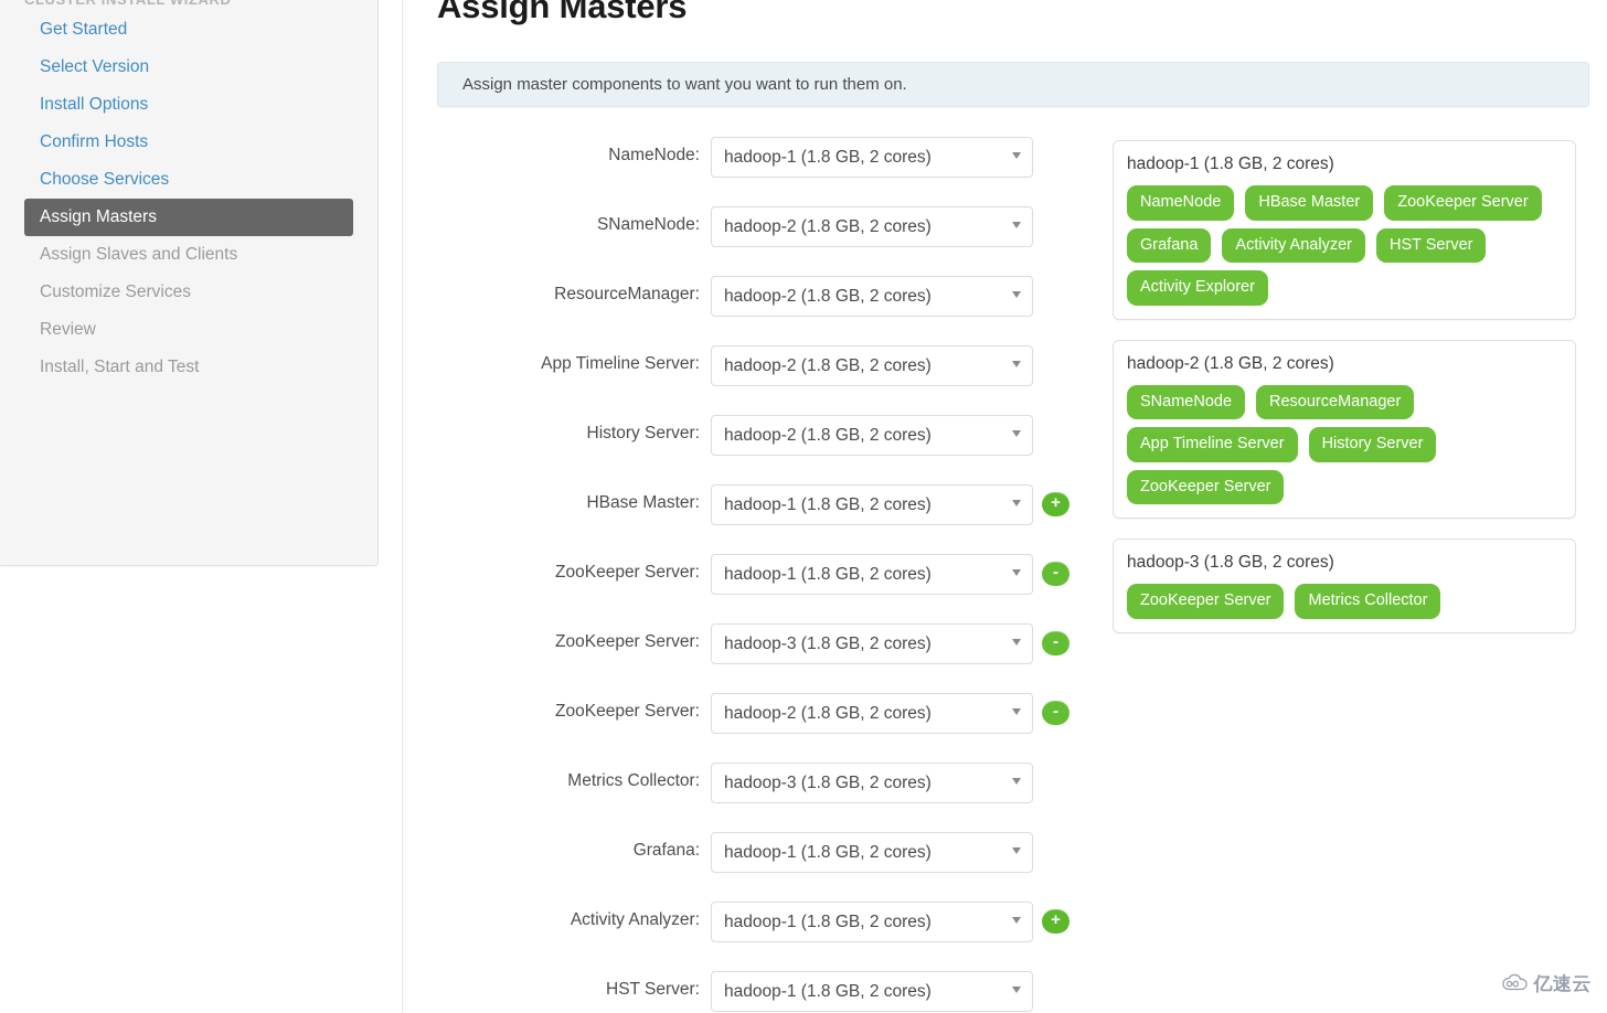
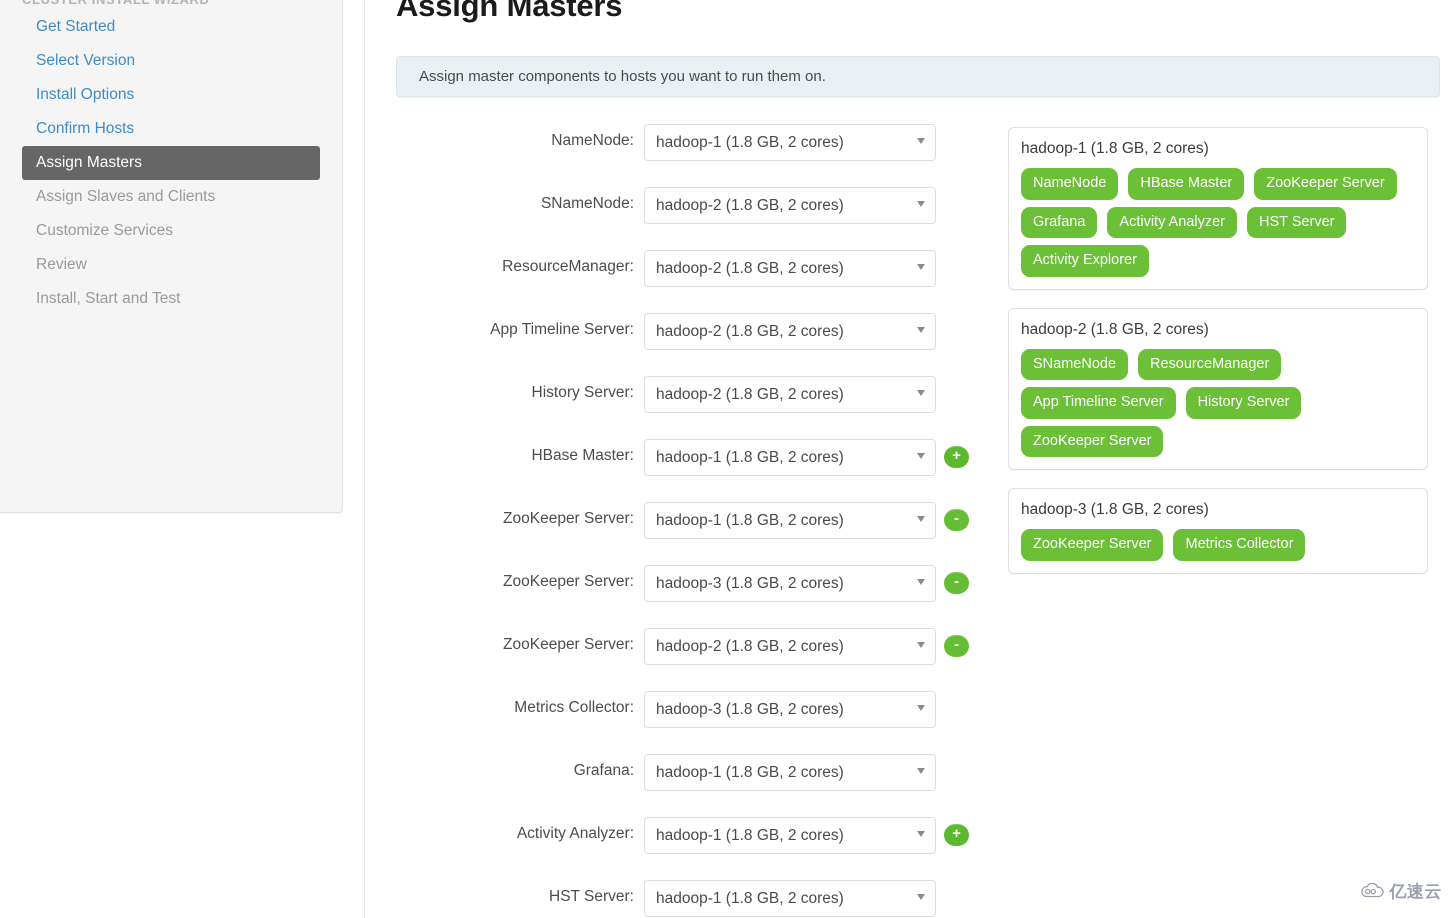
  Get Started
  Select Version
  Install Options
  Confirm Hosts
- Choose Services
  Assign Masters
  Assign Slaves and Clients
  Customize Services
  Review
  Install, Start and Test
  Assign Masters
- Assign master components to want you want to run them on.
+ Assign master components to hosts you want to run them on.
  NameNode:
  hadoop-1 (1.8 GB, 2 cores)
  SNameNode:
  hadoop-2 (1.8 GB, 2 cores)
  ResourceManager:
  hadoop-2 (1.8 GB, 2 cores)
  App Timeline Server:
  hadoop-2 (1.8 GB, 2 cores)
  History Server:
  hadoop-2 (1.8 GB, 2 cores)
  HBase Master:
  hadoop-1 (1.8 GB, 2 cores)
  +
  ZooKeeper Server:
  hadoop-1 (1.8 GB, 2 cores)
  -
  ZooKeeper Server:
  hadoop-3 (1.8 GB, 2 cores)
  -
  ZooKeeper Server:
  hadoop-2 (1.8 GB, 2 cores)
  -
  Metrics Collector:
  hadoop-3 (1.8 GB, 2 cores)
  Grafana:
  hadoop-1 (1.8 GB, 2 cores)
  Activity Analyzer:
  hadoop-1 (1.8 GB, 2 cores)
  +
  HST Server:
  hadoop-1 (1.8 GB, 2 cores)
  hadoop-1 (1.8 GB, 2 cores)
  NameNode
  HBase Master
  ZooKeeper Server
  Grafana
  Activity Analyzer
  HST Server
  Activity Explorer
  hadoop-2 (1.8 GB, 2 cores)
  SNameNode
  ResourceManager
  App Timeline Server
  History Server
  ZooKeeper Server
  hadoop-3 (1.8 GB, 2 cores)
  ZooKeeper Server
  Metrics Collector
  亿速云
